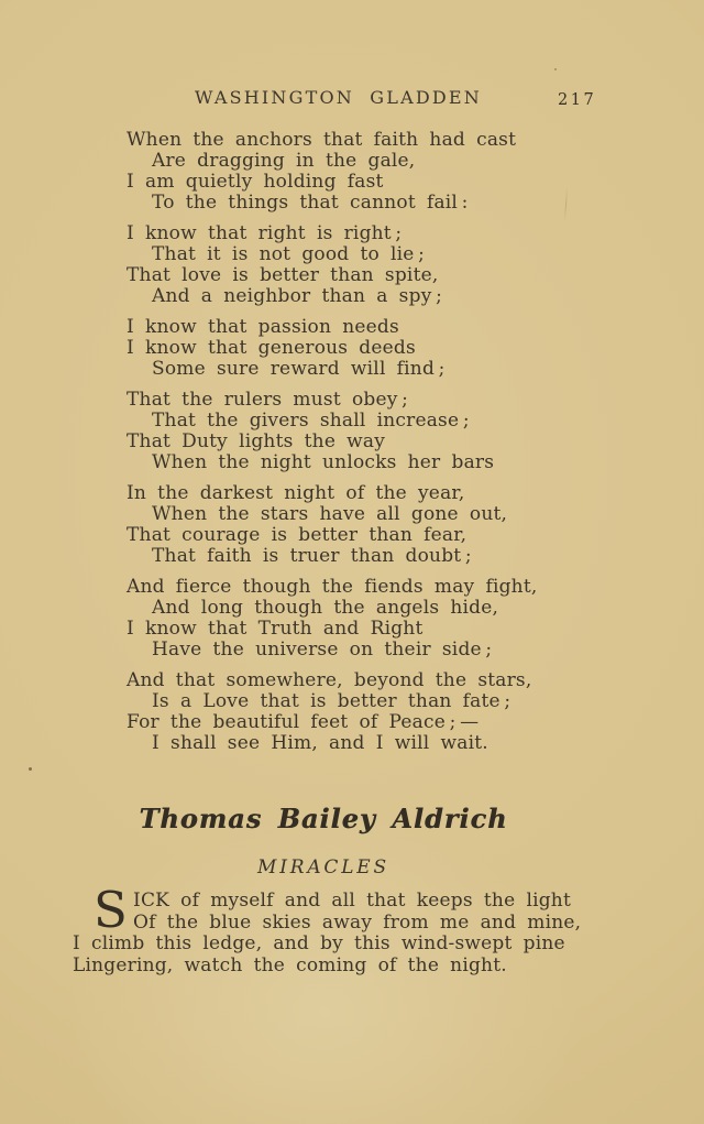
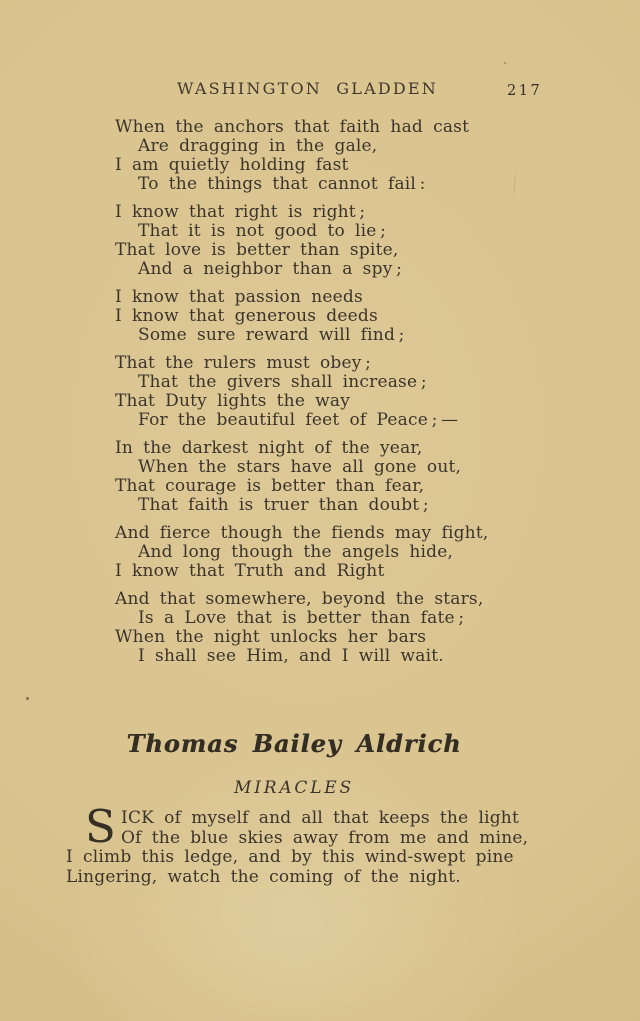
  WASHINGTON GLADDEN
  217
  When the anchors that faith had cast
  Are dragging in the gale,
  I am quietly holding fast
  To the things that cannot fail :
  I know that right is right ;
  That it is not good to lie ;
  That love is better than spite,
  And a neighbor than a spy ;
  I know that passion needs
  I know that generous deeds
  Some sure reward will find ;
  That the rulers must obey ;
  That the givers shall increase ;
  That Duty lights the way
- When the night unlocks her bars
+ For the beautiful feet of Peace ; —
  In the darkest night of the year,
  When the stars have all gone out,
  That courage is better than fear,
  That faith is truer than doubt ;
  And fierce though the fiends may fight,
  And long though the angels hide,
  I know that Truth and Right
- Have the universe on their side ;
  And that somewhere, beyond the stars,
  Is a Love that is better than fate ;
- For the beautiful feet of Peace ; —
+ When the night unlocks her bars
  I shall see Him, and I will wait.
  Thomas Bailey Aldrich
  MIRACLES
  S
  ICK of myself and all that keeps the light
  Of the blue skies away from me and mine,
  I climb this ledge, and by this wind-swept pine
  Lingering, watch the coming of the night.
